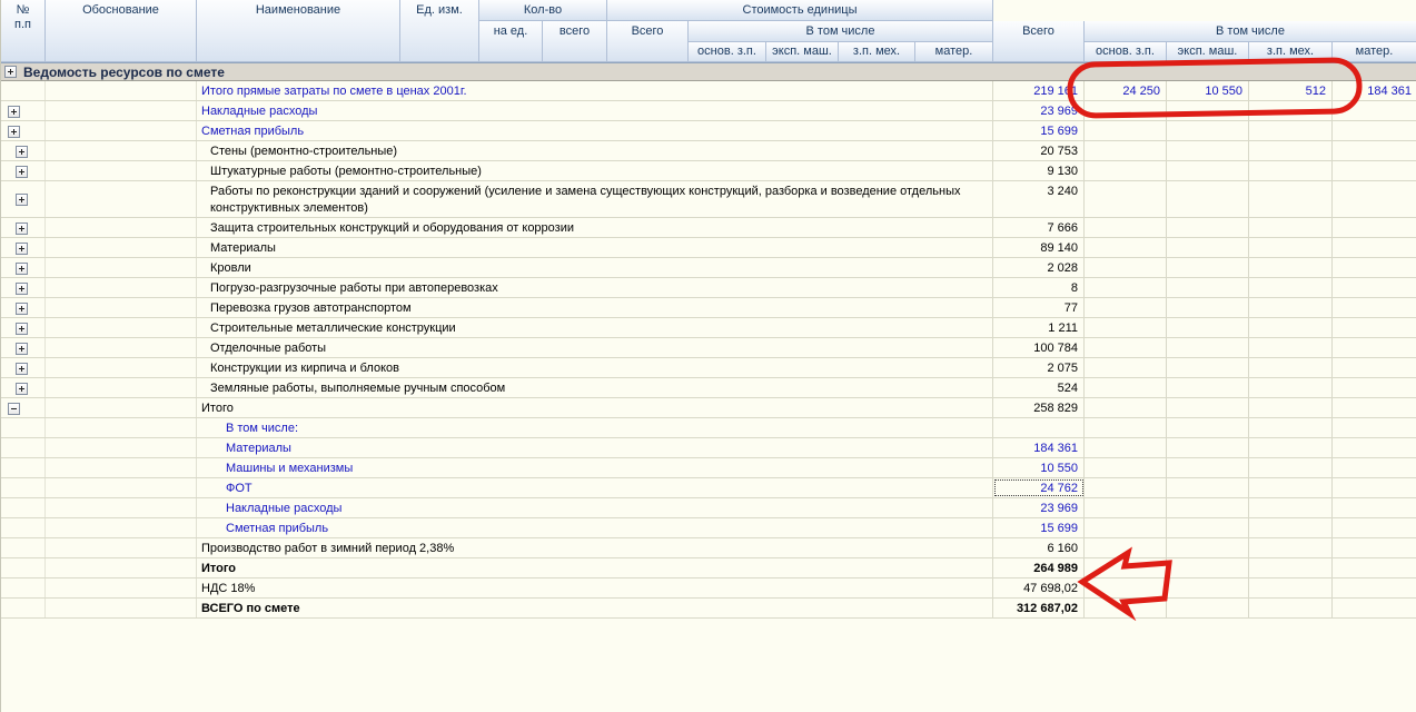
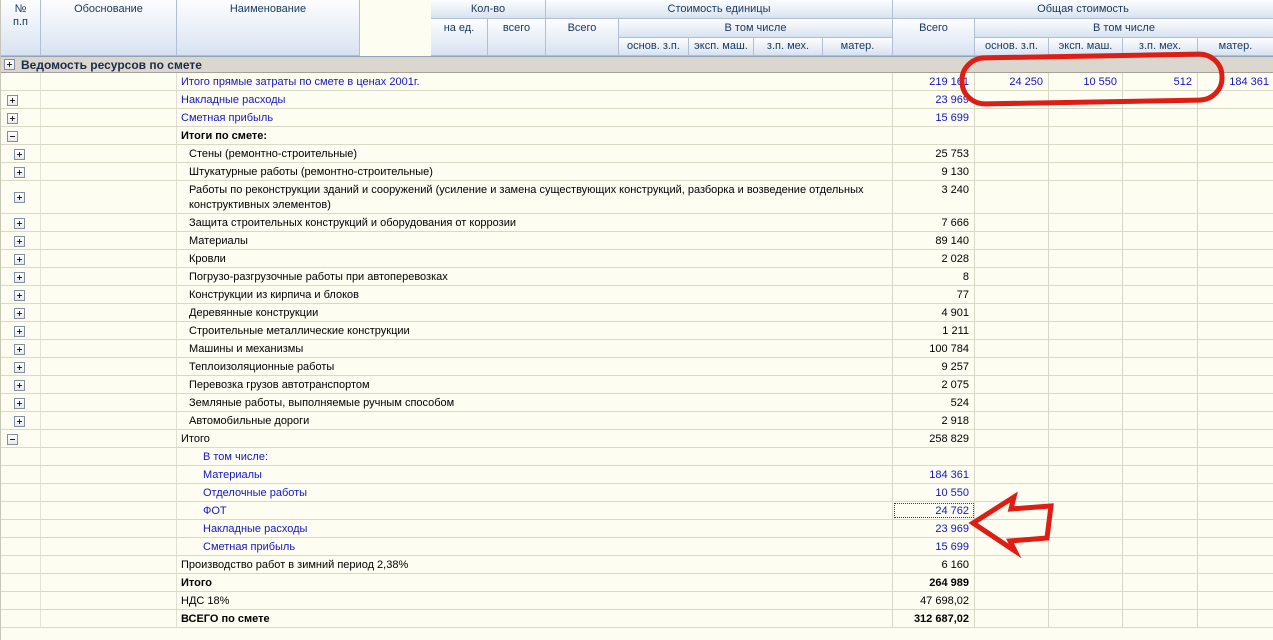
  №
  п.п
  Обоснование
  Наименование
- Ед. изм.
  Кол-во
  Стоимость единицы
+ Общая стоимость
  на ед.
  всего
  Всего
  В том числе
  Всего
  В том числе
  основ. з.п.
  эксп. маш.
  з.п. мех.
  матер.
  основ. з.п.
  эксп. маш.
  з.п. мех.
  матер.
  Ведомость ресурсов по смете
  Итого прямые затраты по смете в ценах 2001г.
  219 11
  24 250
  10 550
  512
  184 361
  Накладные расходы
  23 969
  Сметная прибыль
  15 699
+ Итоги по смете:
  Стены (ремонтно-строительные)
- 20 753
+ 25 753
  Штукатурные работы (ремонтно-строительные)
  9 130
  Работы по реконструкции зданий и сооружений (усиление и замена существующих конструкций, разборка и возведение отдельных
  конструктивных элементов)
  3 240
  Защита строительных конструкций и оборудования от коррозии
  7 666
  Материалы
  89 140
  Кровли
  2 028
  Погрузо-разгрузочные работы при автоперевозках
  8
- Перевозка грузов автотранспортом
+ Конструкции из кирпича и блоков
  77
+ Деревянные конструкции
+ 4 901
  Строительные металлические конструкции
  1 211
- Отделочные работы
+ Машины и механизмы
  100 784
+ Теплоизоляционные работы
+ 9 257
- Конструкции из кирпича и блоков
+ Перевозка грузов автотранспортом
  2 075
  Земляные работы, выполняемые ручным способом
  524
+ Автомобильные дороги
+ 2 918
  Итого
  258 829
  В том числе:
  Материалы
  184 361
- Машины и механизмы
+ Отделочные работы
  10 550
  ФОТ
  24 762
  Накладные расходы
  23 969
  Сметная прибыль
  15 699
  Производство работ в зимний период 2,38%
  6 160
  Итого
  264 989
  НДС 18%
  47 698,02
  ВСЕГО по смете
  312 687,02
